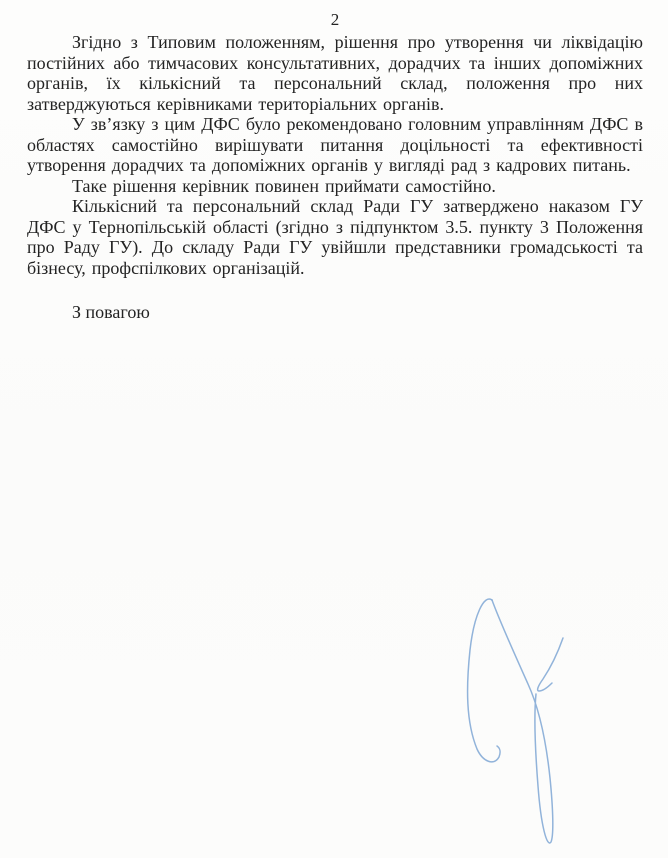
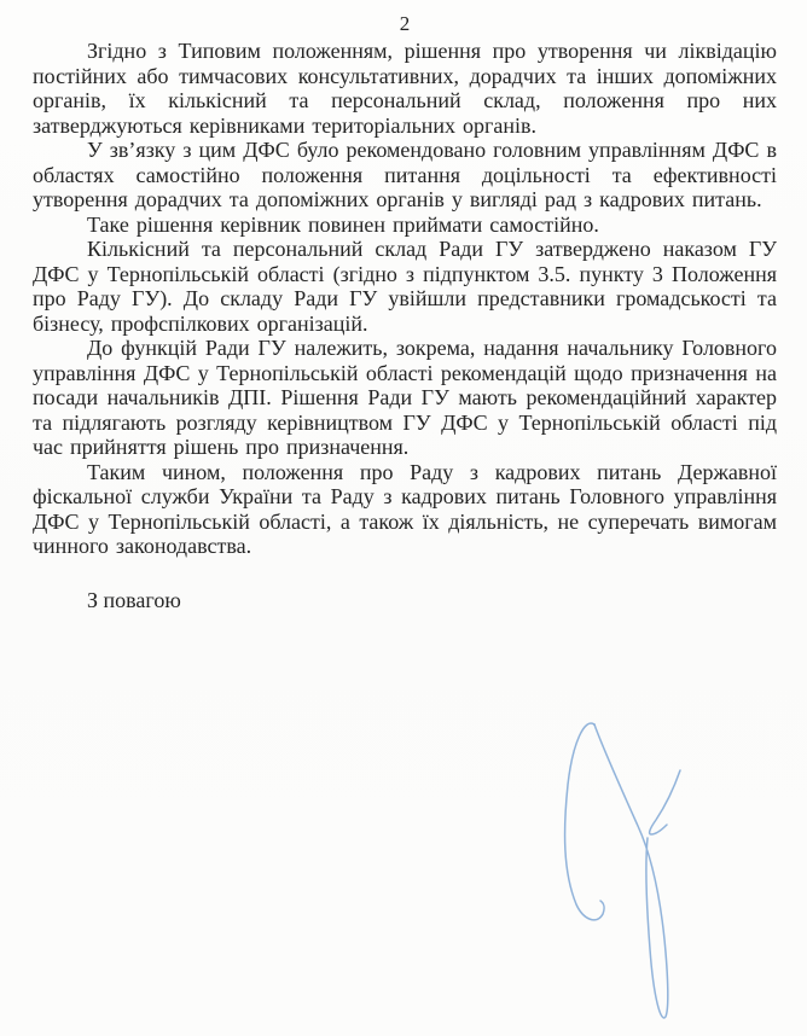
  2
  Згідно з Типовим положенням, рішення про утворення чи ліквідацію постійних або тимчасових консультативних, дорадчих та інших допоміжних органів, їх кількісний та персональний склад, положення про них затверджуються керівниками територіальних органів.
- У зв’язку з цим ДФС було рекомендовано головним управлінням ДФС в областях самостійно вирішувати питання доцільності та ефективності утворення дорадчих та допоміжних органів у вигляді рад з кадрових питань.
+ У зв’язку з цим ДФС було рекомендовано головним управлінням ДФС в областях самостійно положення питання доцільності та ефективності утворення дорадчих та допоміжних органів у вигляді рад з кадрових питань.
  Таке рішення керівник повинен приймати самостійно.
  Кількісний та персональний склад Ради ГУ затверджено наказом ГУ ДФС у Тернопільській області (згідно з підпунктом 3.5. пункту 3 Положення про Раду ГУ). До складу Ради ГУ увійшли представники громадськості та бізнесу, профспілкових організацій.
+ До функцій Ради ГУ належить, зокрема, надання начальнику Головного управління ДФС у Тернопільській області рекомендацій щодо призначення на посади начальників ДПІ. Рішення Ради ГУ мають рекомендаційний характер та підлягають розгляду керівництвом ГУ ДФС у Тернопільській області під час прийняття рішень про призначення.
+ Таким чином, положення про Раду з кадрових питань Державної фіскальної служби України та Раду з кадрових питань Головного управління ДФС у Тернопільській області, а також їх діяльність, не суперечать вимогам чинного законодавства.
  З повагою
